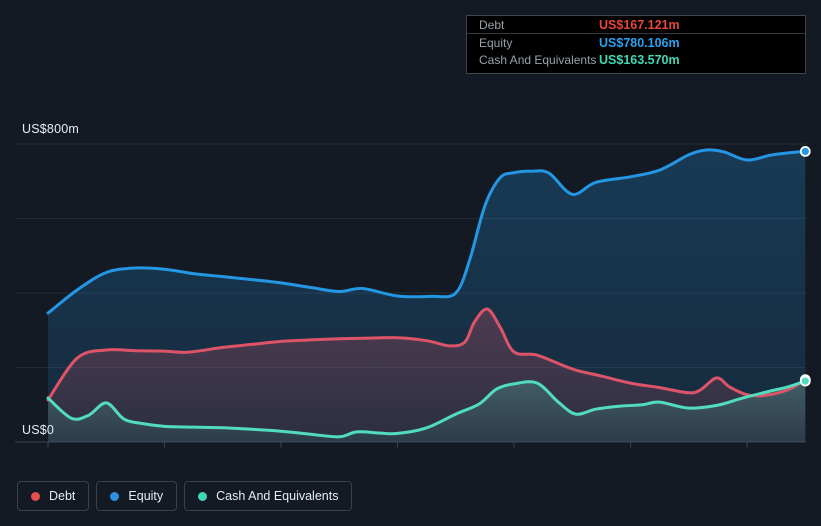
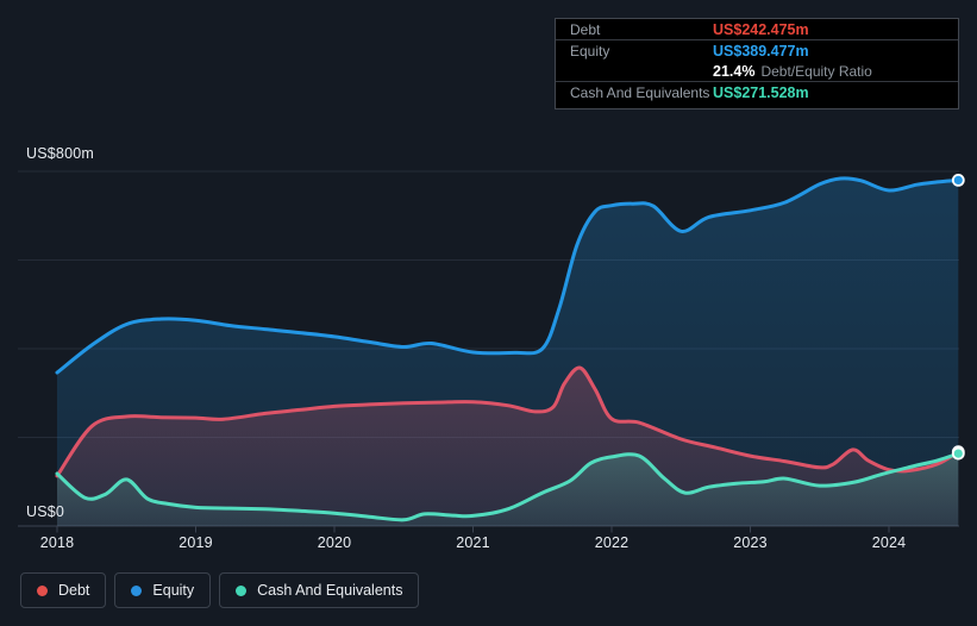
  US$800m
  US$0
+ 2018
+ 2019
+ 2020
+ 2021
+ 2022
+ 2023
+ 2024
  Debt
- US$167.121m
+ US$242.475m
  Equity
- US$780.106m
+ US$389.477m
+ 21.4%
+ Debt/Equity Ratio
  Cash And Equivalents
- US$163.570m
+ US$271.528m
  Debt
  Equity
  Cash And Equivalents
